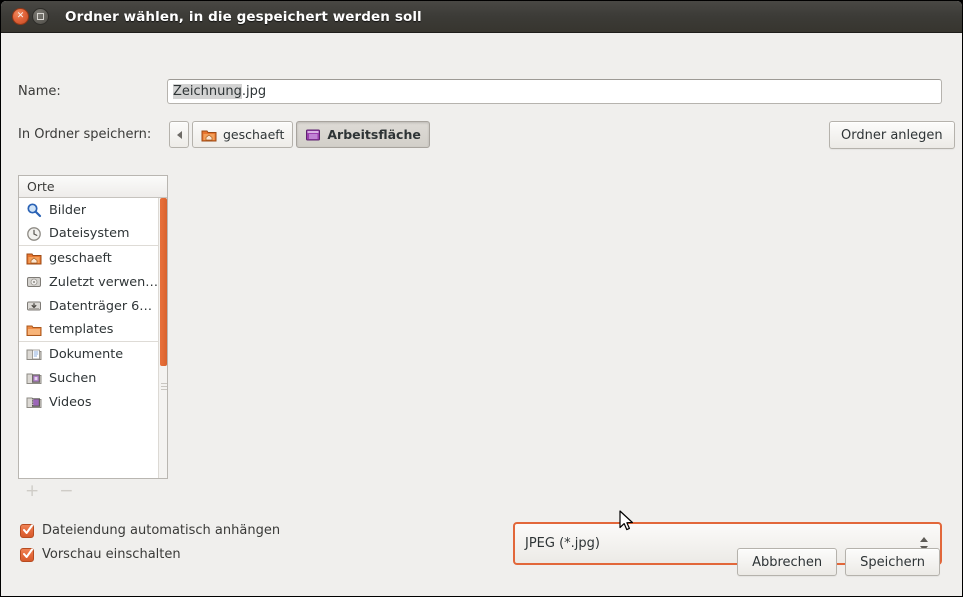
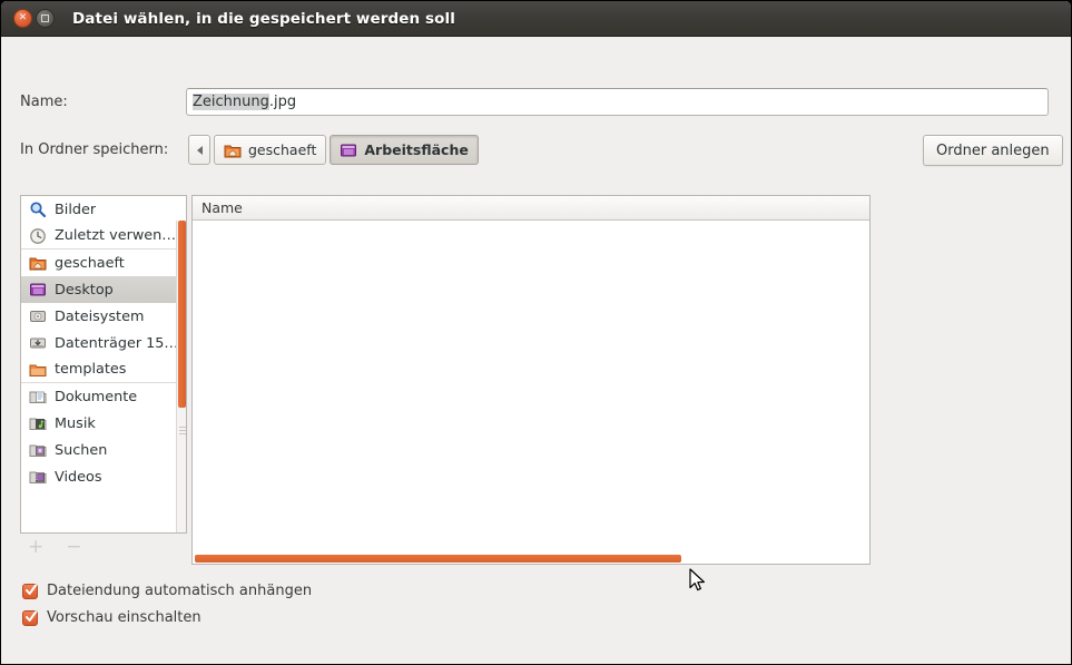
  ✕
- Ordner wählen, in die gespeichert werden soll
+ Datei wählen, in die gespeichert werden soll
  Name:
  Zeichnung
  .jpg
  In Ordner speichern:
  geschaeft
  Arbeitsfläche
  Ordner anlegen
- Orte
  Bilder
- Dateisystem
+ Zuletzt verwen…
  geschaeft
+ Desktop
- Zuletzt verwen…
+ Dateisystem
- Datenträger 6…
+ Datenträger 15…
  templates
  Dokumente
+ Musik
  Suchen
  Videos
  +
  −
+ Name
  Dateiendung automatisch anhängen
  Vorschau einschalten
- JPEG (*.jpg)
- Abbrechen
- Speichern
